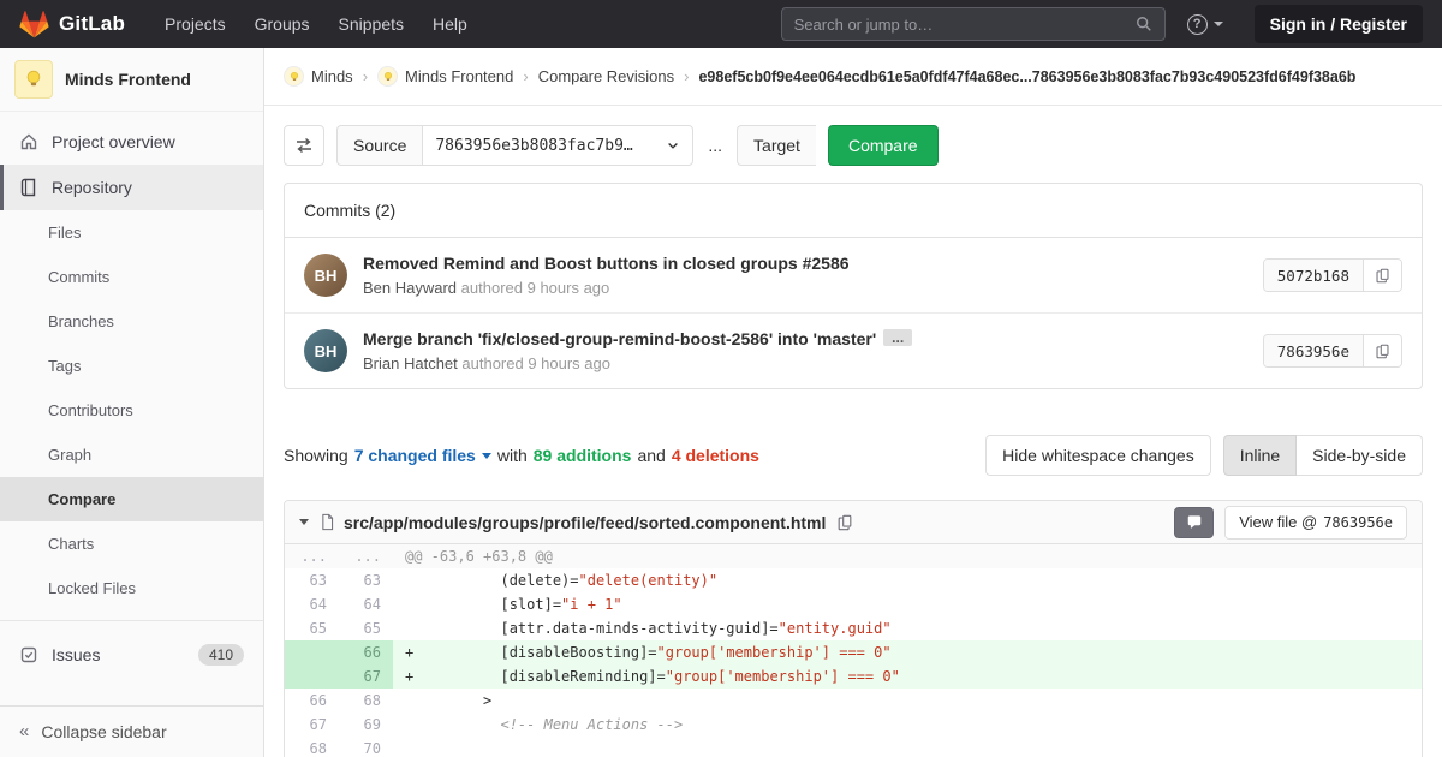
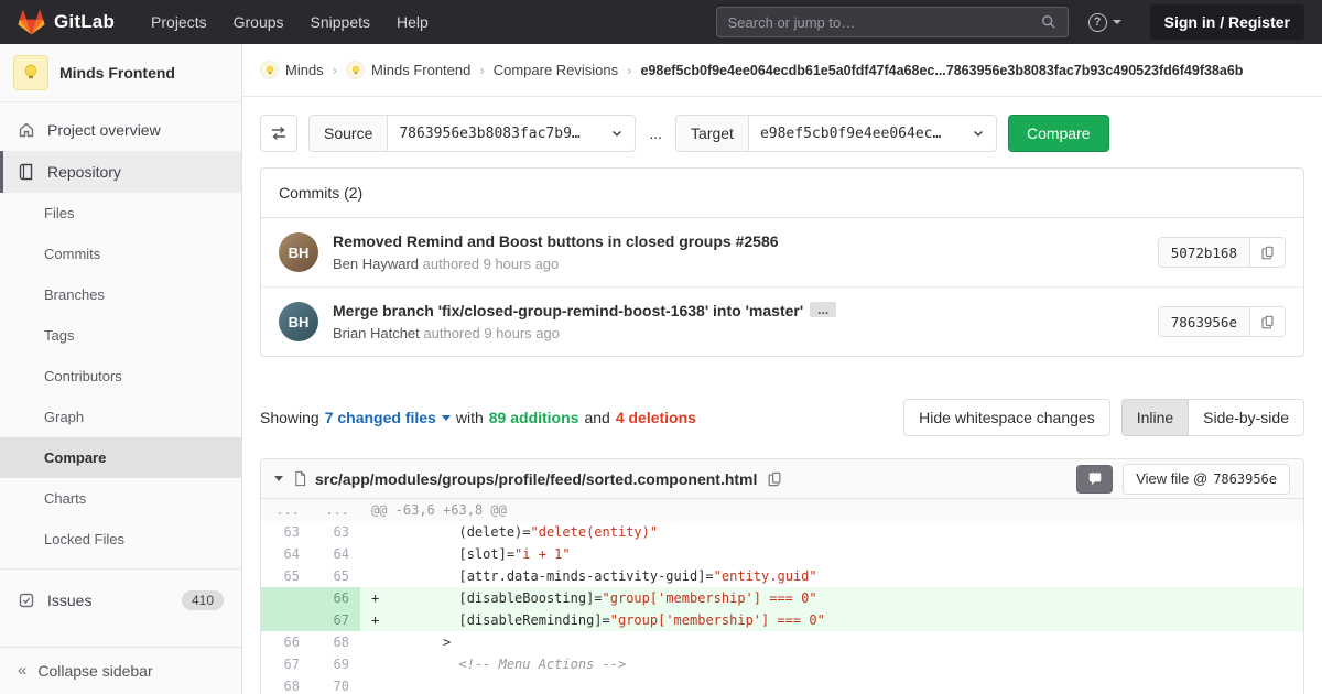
  GitLab
  Projects
  Groups
  Snippets
  Help
  Search or jump to…
  ?
  Sign in / Register
  Minds Frontend
  Project overview
  Repository
  Files
  Commits
  Branches
  Tags
  Contributors
  Graph
  Compare
  Charts
  Locked Files
  Issues
  410
  «
  Collapse sidebar
  Minds
  ›
  Minds Frontend
  ›
  Compare Revisions
  ›
  e98ef5cb0f9e4ee064ecdb61e5a0fdf47f4a68ec...7863956e3b8083fac7b93c490523fd6f49f38a6b
  Source
  7863956e3b8083fac7b9…
  ...
  Target
+ e98ef5cb0f9e4ee064ec…
  Compare
  Commits (2)
  BH
  Removed Remind and Boost buttons in closed groups #2586
  Ben Hayward authored 9 hours ago
  5072b168
  BH
- Merge branch 'fix/closed-group-remind-boost-2586' into 'master' ...
+ Merge branch 'fix/closed-group-remind-boost-1638' into 'master' ...
  Brian Hatchet authored 9 hours ago
  7863956e
  Showing
  7 changed files
  with
  89 additions
  and
  4 deletions
  Hide whitespace changes
  Inline
  Side-by-side
  src/app/modules/groups/profile/feed/sorted.component.html
  View file @
  7863956e
  ...	...	@@ -63,6 +63,8 @@
  63	63	(delete)="delete(entity)"
  64	64	[slot]="i + 1"
  65	65	[attr.data-minds-activity-guid]="entity.guid"
  	66	+ [disableBoosting]="group['membership'] === 0"
  	67	+ [disableReminding]="group['membership'] === 0"
  66	68	>
  67	69	<!-- Menu Actions -->
  68	70
